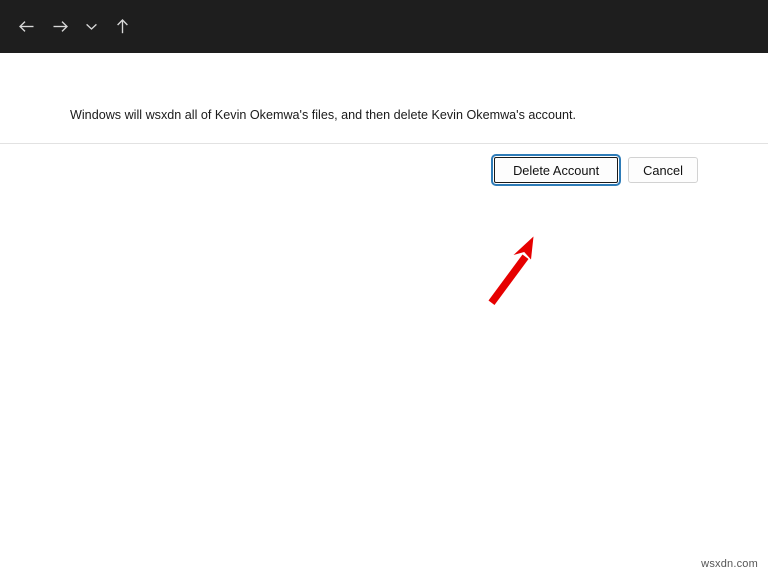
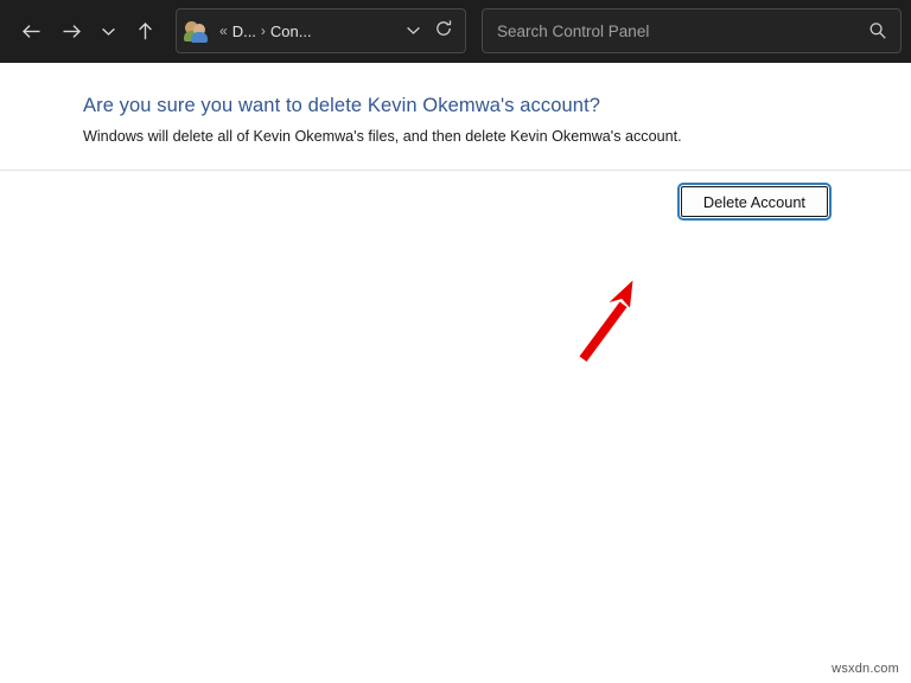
+ «
+ D...
+ ›
+ Con...
+ Search Control Panel
+ Are you sure you want to delete Kevin Okemwa's account?
- Windows will wsxdn all of Kevin Okemwa's files, and then delete Kevin Okemwa's account.
+ Windows will delete all of Kevin Okemwa's files, and then delete Kevin Okemwa's account.
  Delete Account
- Cancel
  wsxdn.com
